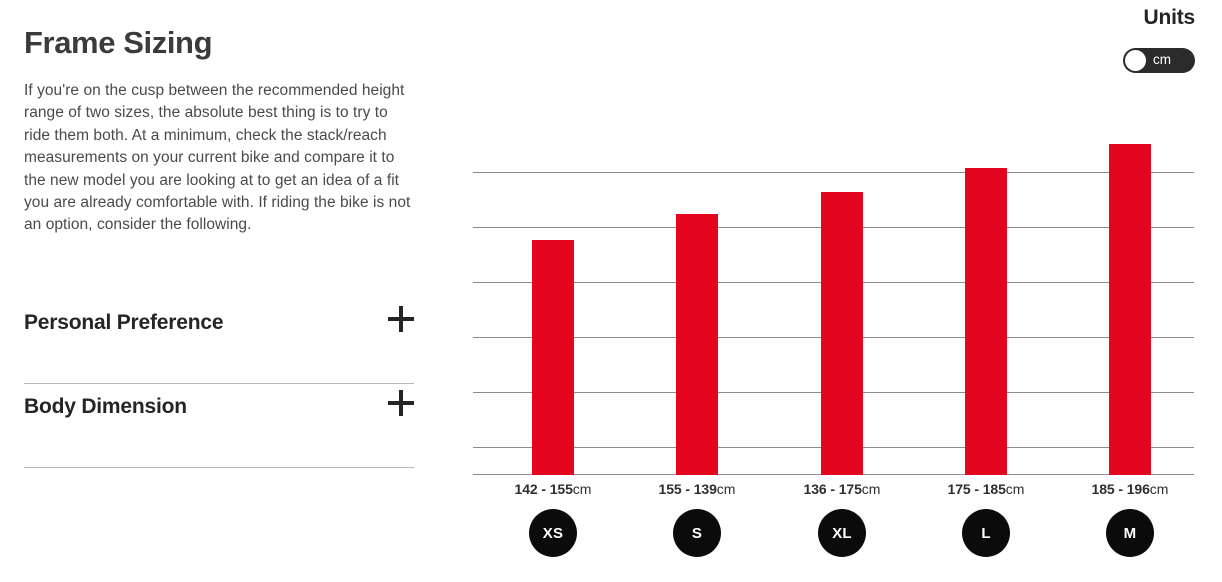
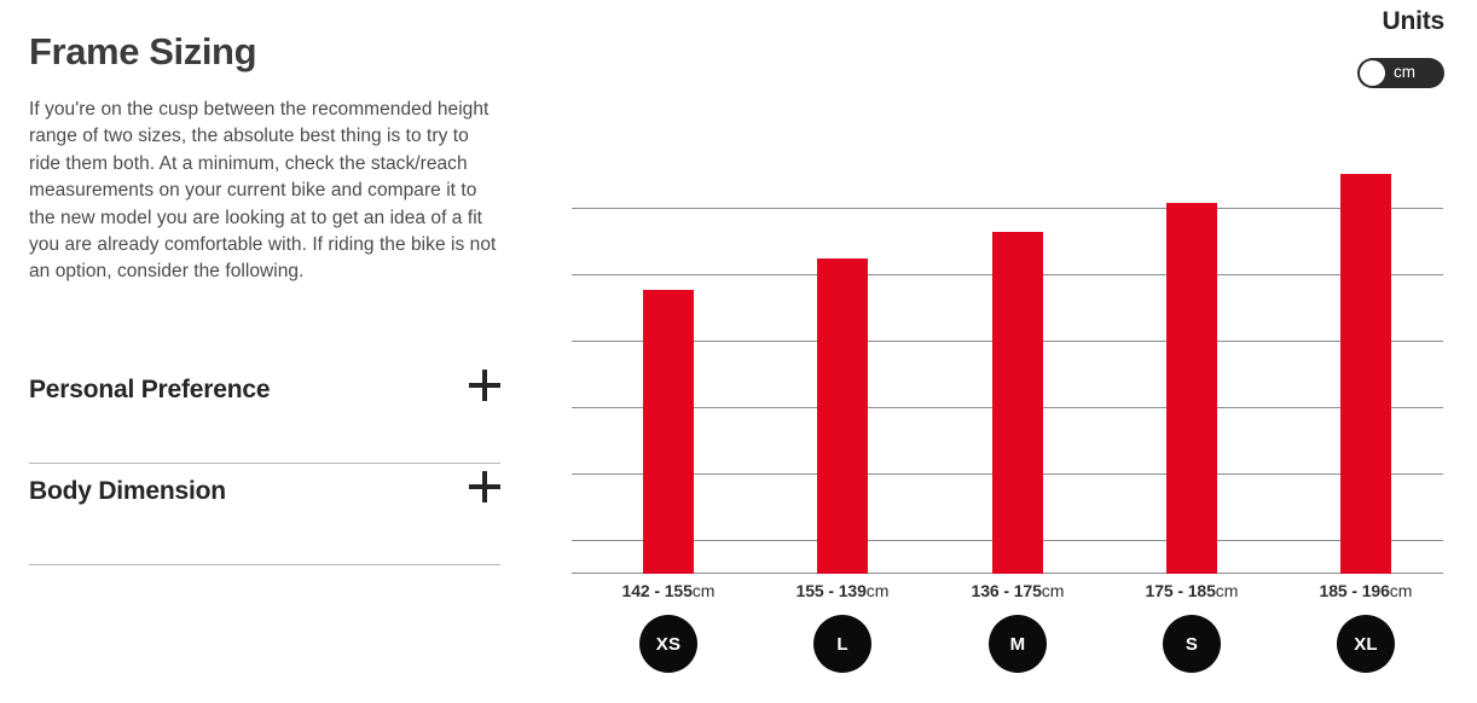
  Frame Sizing
  If you're on the cusp between the recommended height range of two sizes, the absolute best thing is to try to ride them both. At a minimum, check the stack/reach measurements on your current bike and compare it to the new model you are looking at to get an idea of a fit you are already comfortable with. If riding the bike is not an option, consider the following.
  Personal Preference
  Body Dimension
  Units
  cm
  142 - 155cm
  155 - 139cm
  136 - 175cm
  175 - 185cm
  185 - 196cm
  XS
- S
+ L
- XL
+ M
- L
+ S
- M
+ XL
